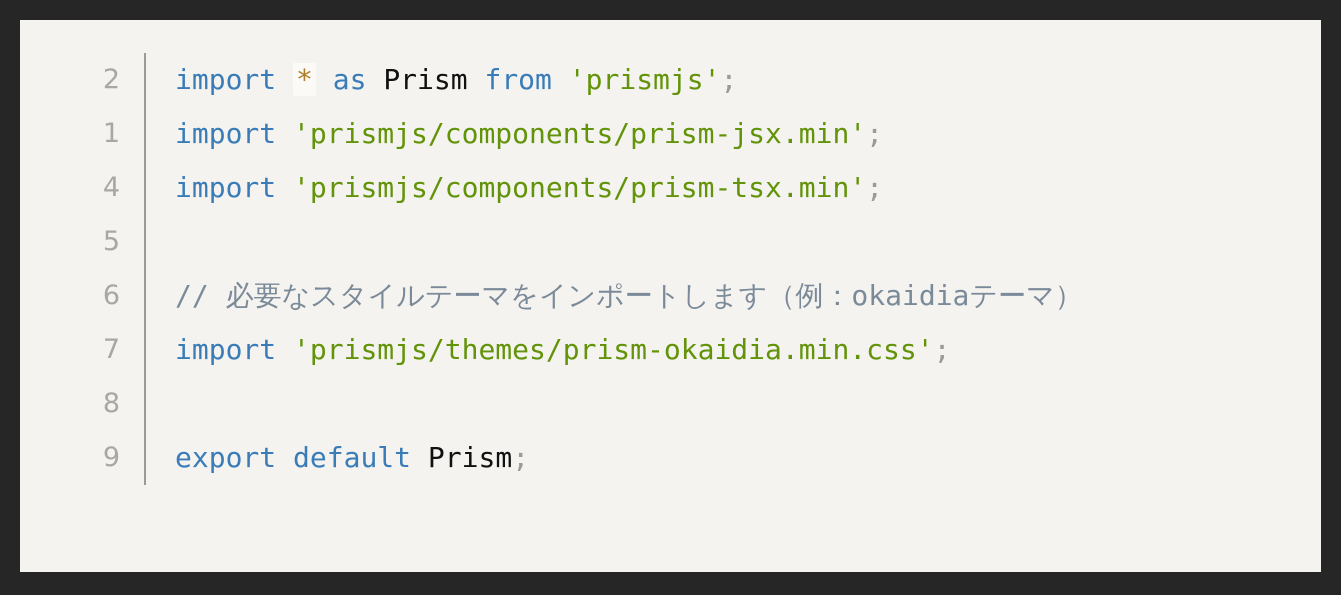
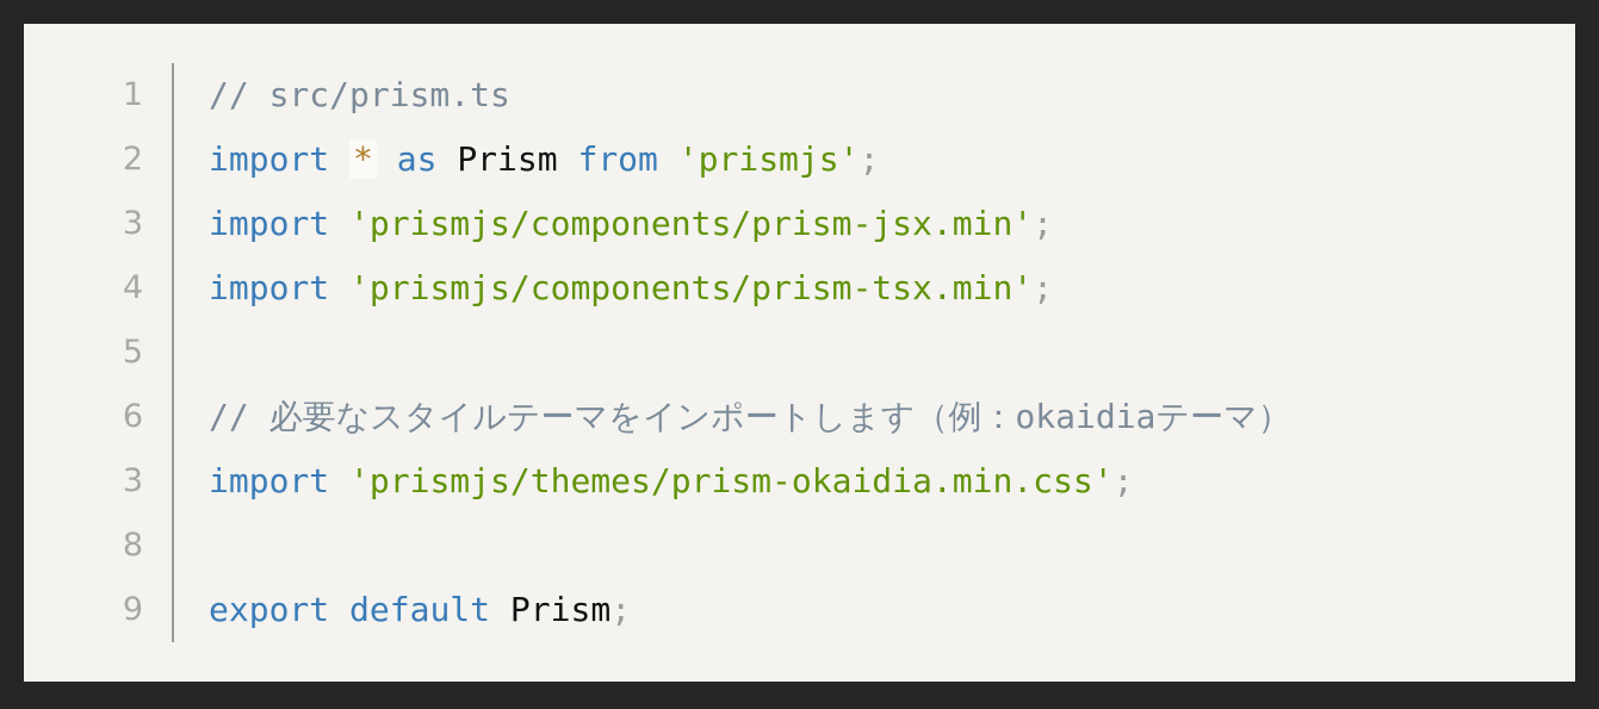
+ 1	// src/prism.ts
  2	import * as Prism from 'prismjs';
- 1	import 'prismjs/components/prism-jsx.min';
+ 3	import 'prismjs/components/prism-jsx.min';
  4	import 'prismjs/components/prism-tsx.min';
  5
  6	// 必要なスタイルテーマをインポートします（例：okaidiaテーマ）
- 7	import 'prismjs/themes/prism-okaidia.min.css';
+ 3	import 'prismjs/themes/prism-okaidia.min.css';
  8
  9	export default Prism;
